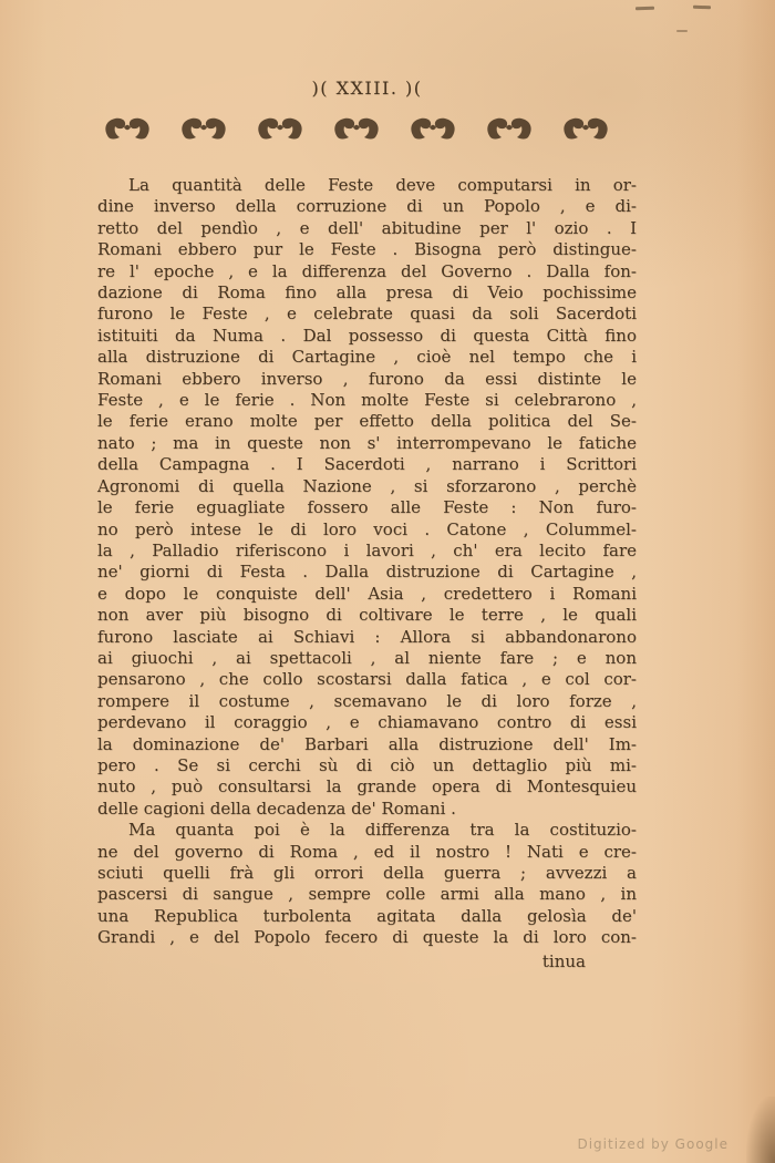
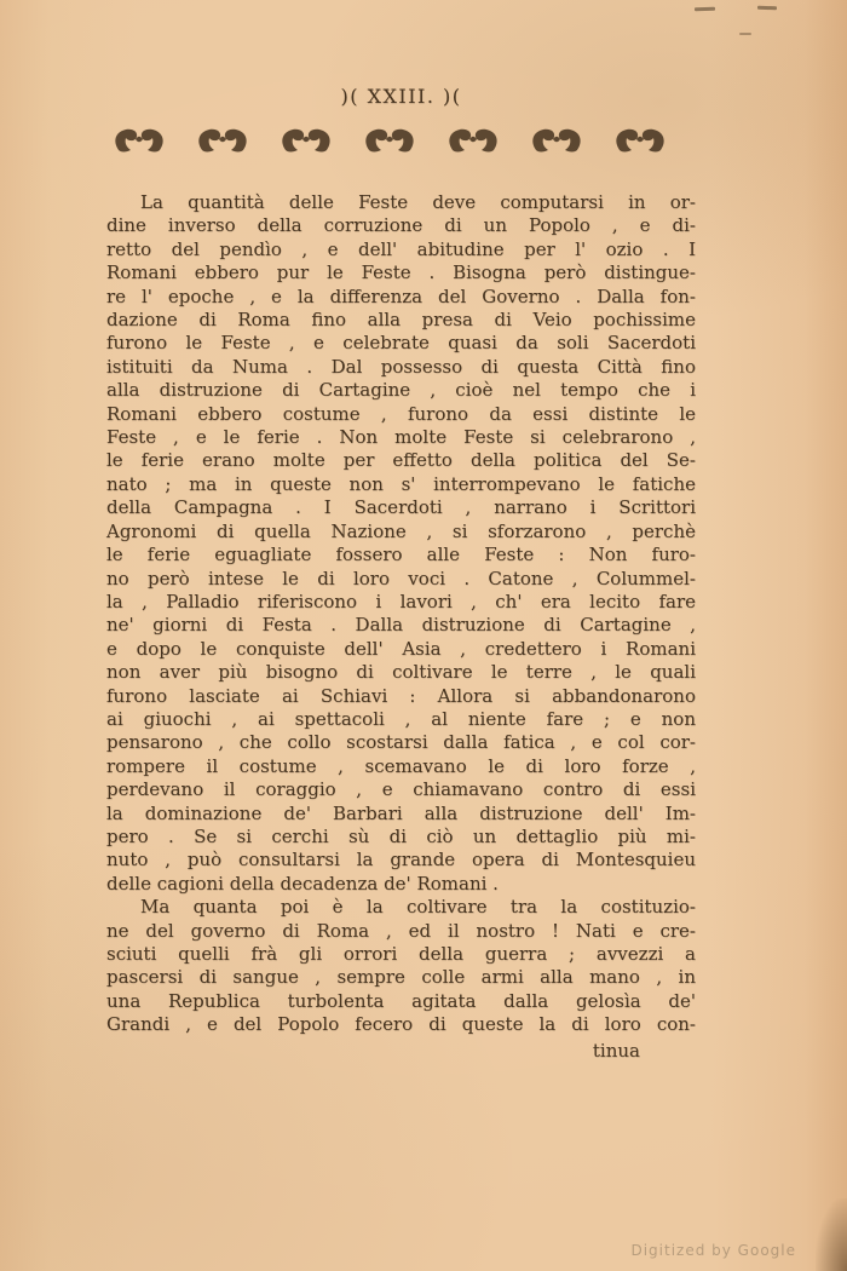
  )( XXIII. )(
  La quantità delle Feste deve computarsi in or-
  dine inverso della corruzione di un Popolo , e di-
  retto del pendìo , e dell' abitudine per l' ozio . I
  Romani ebbero pur le Feste . Bisogna però distingue-
  re l' epoche , e la differenza del Governo . Dalla fon-
  dazione di Roma fino alla presa di Veio pochissime
  furono le Feste , e celebrate quasi da soli Sacerdoti
  istituiti da Numa . Dal possesso di questa Città fino
  alla distruzione di Cartagine , cioè nel tempo che i
- Romani ebbero inverso , furono da essi distinte le
+ Romani ebbero costume , furono da essi distinte le
  Feste , e le ferie . Non molte Feste si celebrarono ,
  le ferie erano molte per effetto della politica del Se-
  nato ; ma in queste non s' interrompevano le fatiche
  della Campagna . I Sacerdoti , narrano i Scrittori
  Agronomi di quella Nazione , si sforzarono , perchè
  le ferie eguagliate fossero alle Feste : Non furo-
  no però intese le di loro voci . Catone , Colummel-
  la , Palladio riferiscono i lavori , ch' era lecito fare
  ne' giorni di Festa . Dalla distruzione di Cartagine ,
  e dopo le conquiste dell' Asia , credettero i Romani
  non aver più bisogno di coltivare le terre , le quali
  furono lasciate ai Schiavi : Allora si abbandonarono
  ai giuochi , ai spettacoli , al niente fare ; e non
  pensarono , che collo scostarsi dalla fatica , e col cor-
  rompere il costume , scemavano le di loro forze ,
  perdevano il coraggio , e chiamavano contro di essi
  la dominazione de' Barbari alla distruzione dell' Im-
  pero . Se si cerchi sù di ciò un dettaglio più mi-
  nuto , può consultarsi la grande opera di Montesquieu
  delle cagioni della decadenza de' Romani .
- Ma quanta poi è la differenza tra la costituzio-
+ Ma quanta poi è la coltivare tra la costituzio-
  ne del governo di Roma , ed il nostro ! Nati e cre-
  sciuti quelli frà gli orrori della guerra ; avvezzi a
  pascersi di sangue , sempre colle armi alla mano , in
  una Republica turbolenta agitata dalla gelosìa de'
  Grandi , e del Popolo fecero di queste la di loro con-
  tinua
  Digitized by Google
